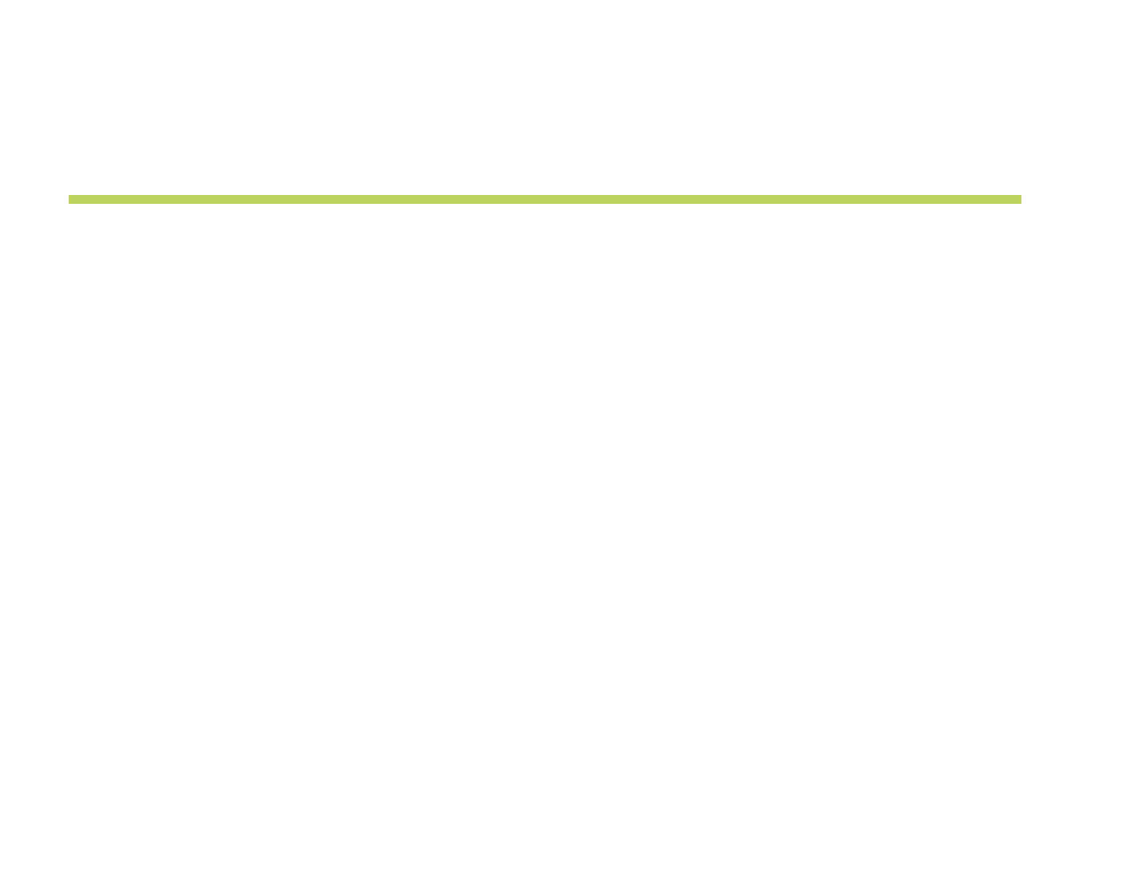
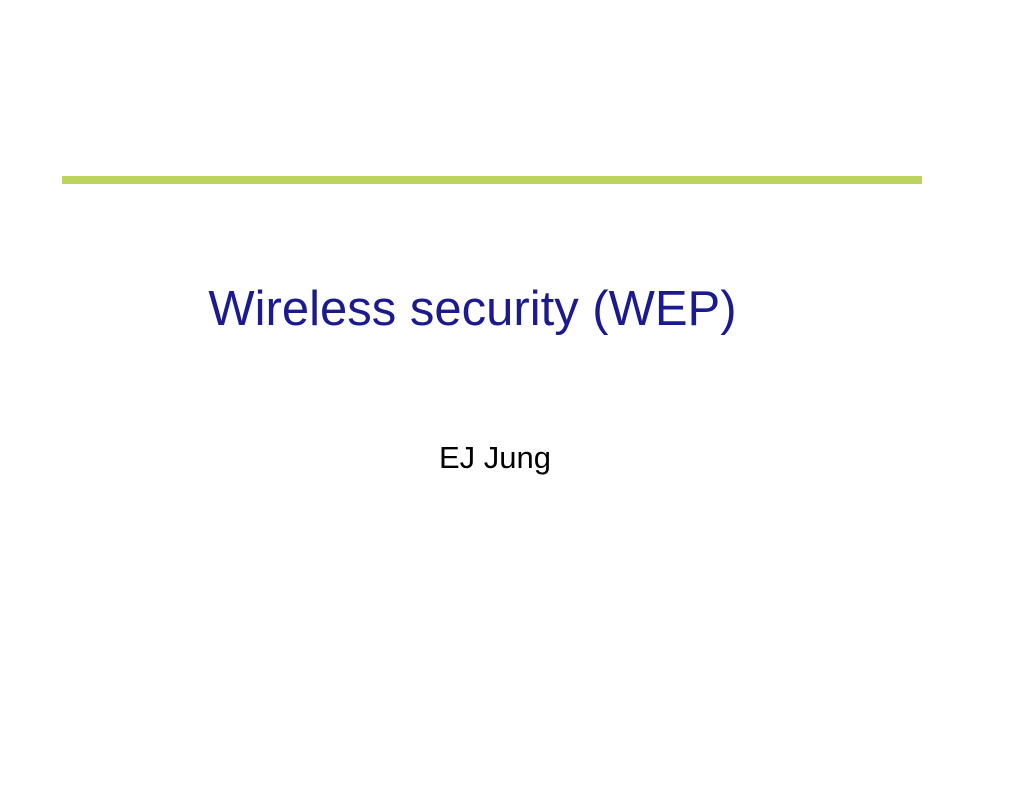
+ Wireless security (WEP)
+ EJ Jung
